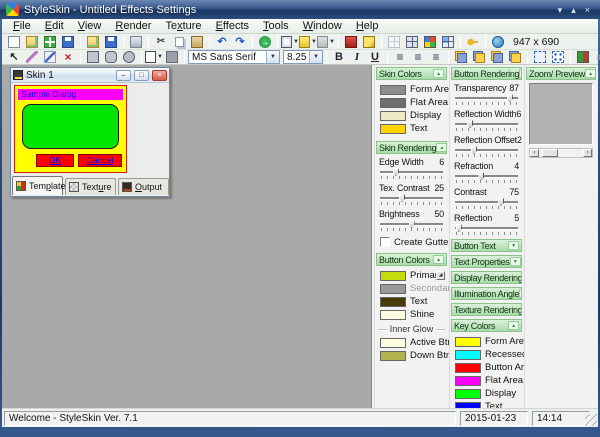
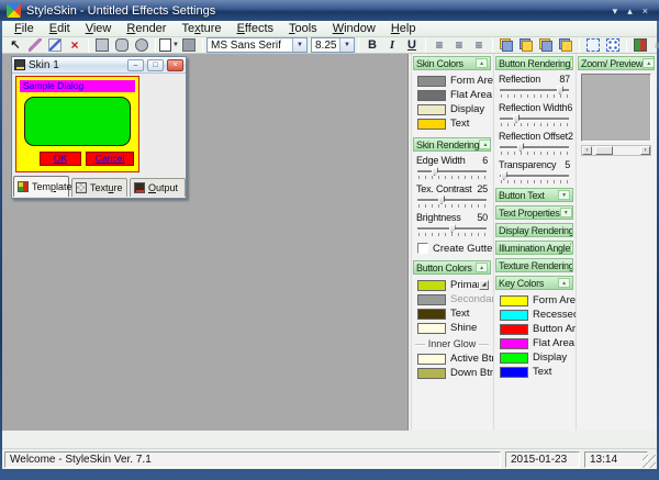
  StyleSkin - Untitled Effects Settings
  ▾
  ▴
  ×
  File
  Edit
  View
  Render
  Texture
  Effects
  Tools
  Window
  Help
- ✂
- ↶
- ↷
- →
- 947 x 690
  ↖
  ×
  MS Sans Serif
  8.25
  B
  I
  U
  ≡
  ≡
  ≡
  Skin 1
  Sample Dialog
  OK
  Cancel
  Template
  Texture
  Output
  Skin Colors
  Form Are
  Flat Area
  Display
  Text
  Skin Rendering
  Edge Width
  6
  Tex. Contrast
  25
  Brightness
  50
  Create Gutte
  Button Colors
  Prima
  Seconda
  Text
  Shine
  Inner Glow
  Active Bt
  Down Bt
  Button Rendering
- Transparency
+ Reflection
  87
  Reflection Width
  6
  Reflection Offset
  2
- Refraction
- 4
- Contrast
- 75
- Reflection
+ Transparency
  5
  Button Text
  Text Properties
  Display Rendering
  Illumination Angle
  Texture Rendering
  Key Colors
  Form Are
  Recesse
  Button Ar
  Flat Area
  Display
  Text
  Zoom/ Preview
  Welcome - StyleSkin Ver. 7.1
  2015-01-23
- 14:14
+ 13:14
